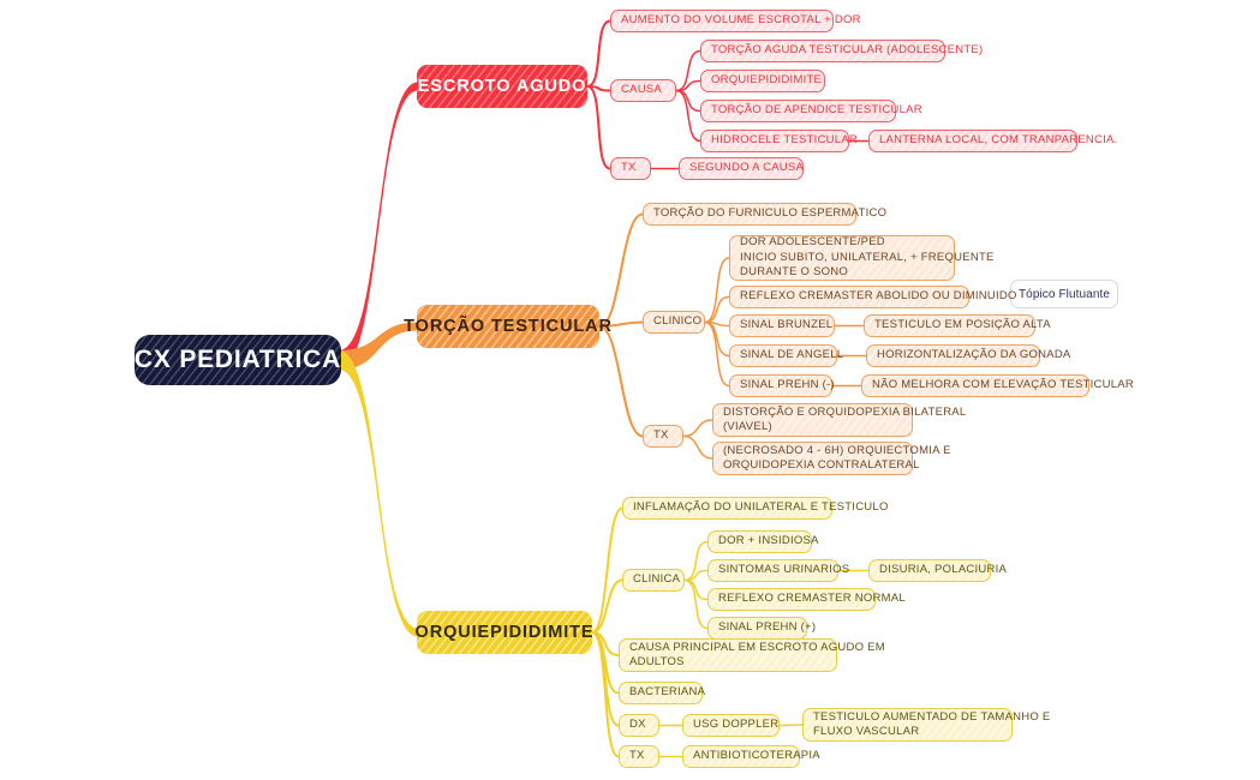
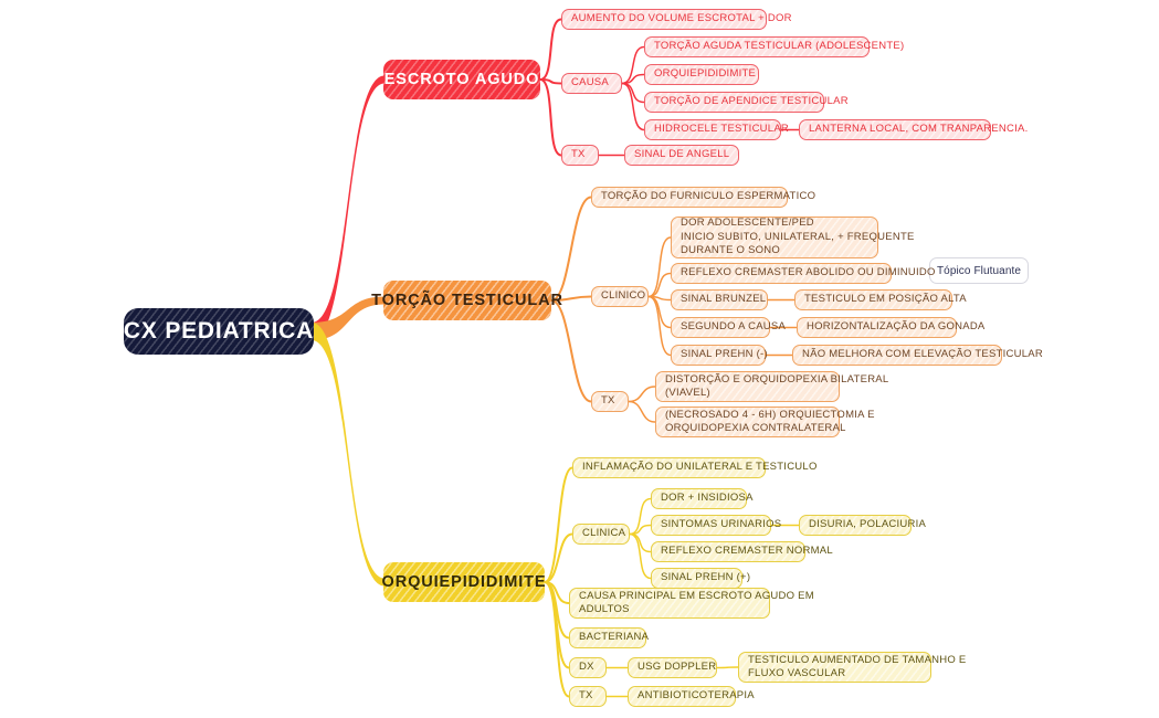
  CX PEDIATRICA
  ESCROTO AGUDO
  AUMENTO DO VOLUME ESCROTAL + DOR
  CAUSA
  TORÇÃO AGUDA TESTICULAR (ADOLESCENTE)
  ORQUIEPIDIDIMITE
  TORÇÃO DE APENDICE TESTICULAR
  HIDROCELE TESTICULAR
  LANTERNA LOCAL, COM TRANPARENCIA.
  TX
- SEGUNDO A CAUSA
+ SINAL DE ANGELL
  TORÇÃO TESTICULAR
  TORÇÃO DO FURNICULO ESPERMATICO
  CLINICO
  DOR ADOLESCENTE/PED
  INICIO SUBITO, UNILATERAL, + FREQUENTE
  DURANTE O SONO
  REFLEXO CREMASTER ABOLIDO OU DIMINUIDO
  SINAL BRUNZEL
  TESTICULO EM POSIÇÃO ALTA
- SINAL DE ANGELL
+ SEGUNDO A CAUSA
  HORIZONTALIZAÇÃO DA GONADA
  SINAL PREHN (-)
  NÃO MELHORA COM ELEVAÇÃO TESTICULAR
  TX
  DISTORÇÃO E ORQUIDOPEXIA BILATERAL
  (VIAVEL)
  (NECROSADO 4 - 6H) ORQUIECTOMIA E
  ORQUIDOPEXIA CONTRALATERAL
  ORQUIEPIDIDIMITE
  INFLAMAÇÃO DO UNILATERAL E TESTICULO
  CLINICA
  DOR + INSIDIOSA
  SINTOMAS URINARIOS
  DISURIA, POLACIURIA
  REFLEXO CREMASTER NORMAL
  SINAL PREHN (+)
  CAUSA PRINCIPAL EM ESCROTO AGUDO EM
  ADULTOS
  BACTERIANA
  DX
  USG DOPPLER
  TESTICULO AUMENTADO DE TAMANHO E
  FLUXO VASCULAR
  TX
  ANTIBIOTICOTERAPIA
  Tópico Flutuante
